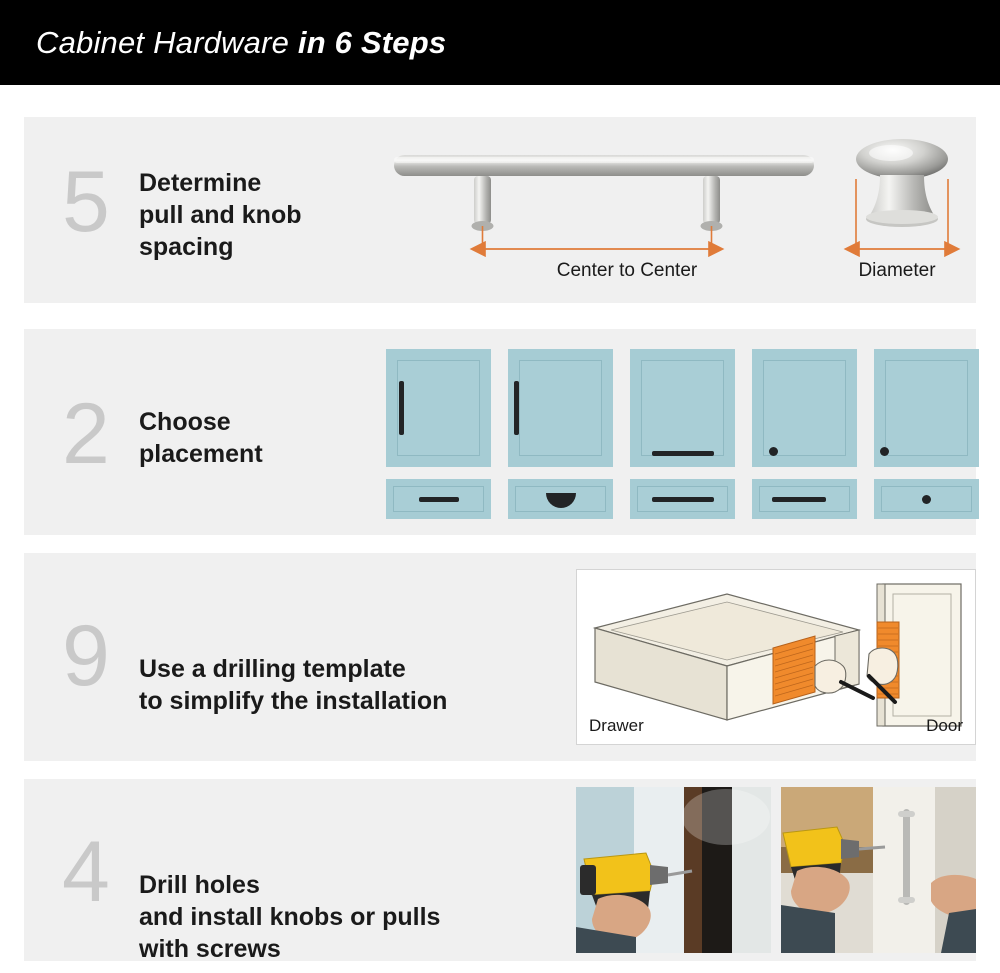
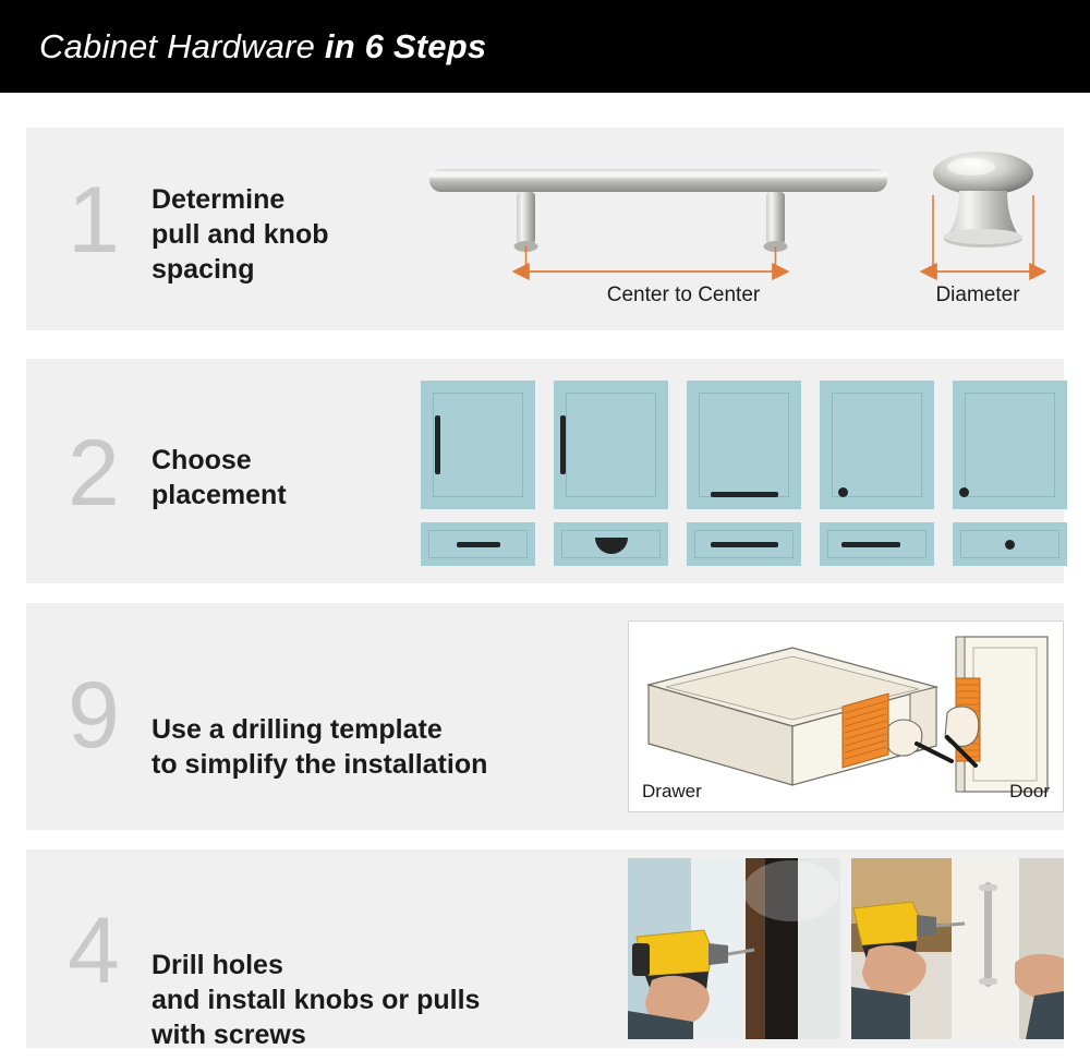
  Cabinet Hardware in 6 Steps
- 5
+ 1
  Determine
  pull and knob
  spacing
  Center to Center
  Diameter
  2
  Choose
  placement
  9
  Use a drilling template
  to simplify the installation
  Drawer
  Door
  4
  Drill holes
  and install knobs or pulls
  with screws
